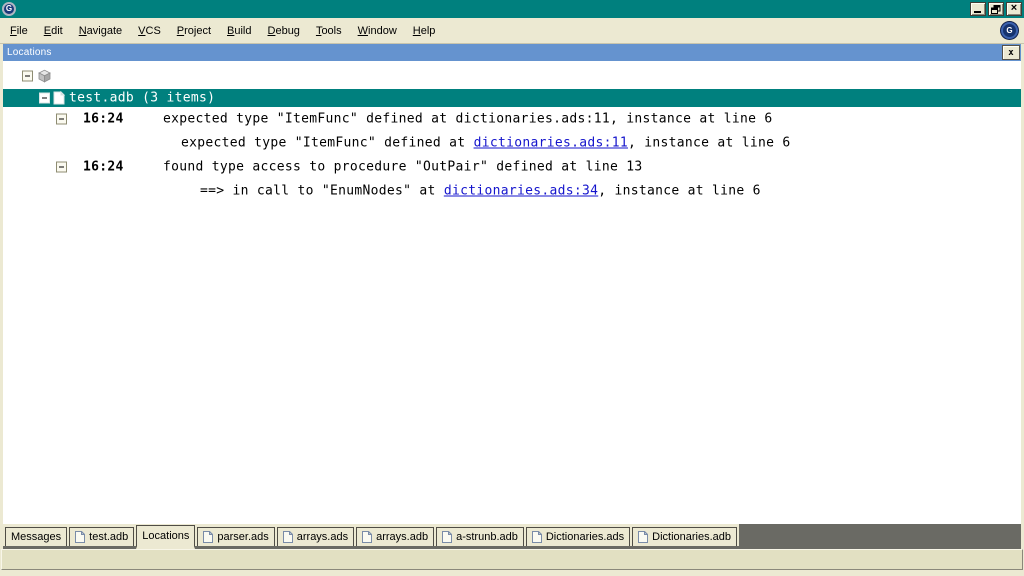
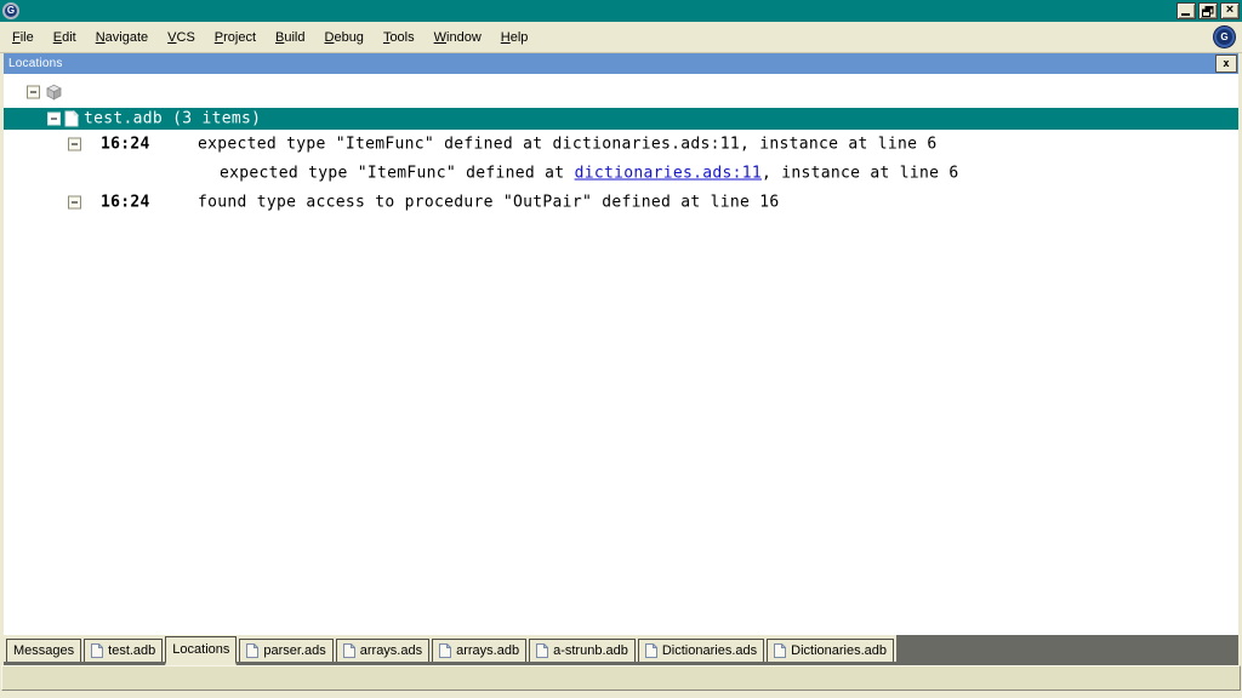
  G
  ×
  File
  Edit
  Navigate
  VCS
  Project
  Build
  Debug
  Tools
  Window
  Help
  G
  Locations
  x
  test.adb (3 items)
  16:24
  expected type "ItemFunc" defined at dictionaries.ads:11, instance at line 6
  expected type "ItemFunc" defined at dictionaries.ads:11, instance at line 6
  16:24
- found type access to procedure "OutPair" defined at line 13
+ found type access to procedure "OutPair" defined at line 16
- ==> in call to "EnumNodes" at dictionaries.ads:34, instance at line 6
  Messages
  test.adb
  Locations
  parser.ads
  arrays.ads
  arrays.adb
  a-strunb.adb
  Dictionaries.ads
  Dictionaries.adb
